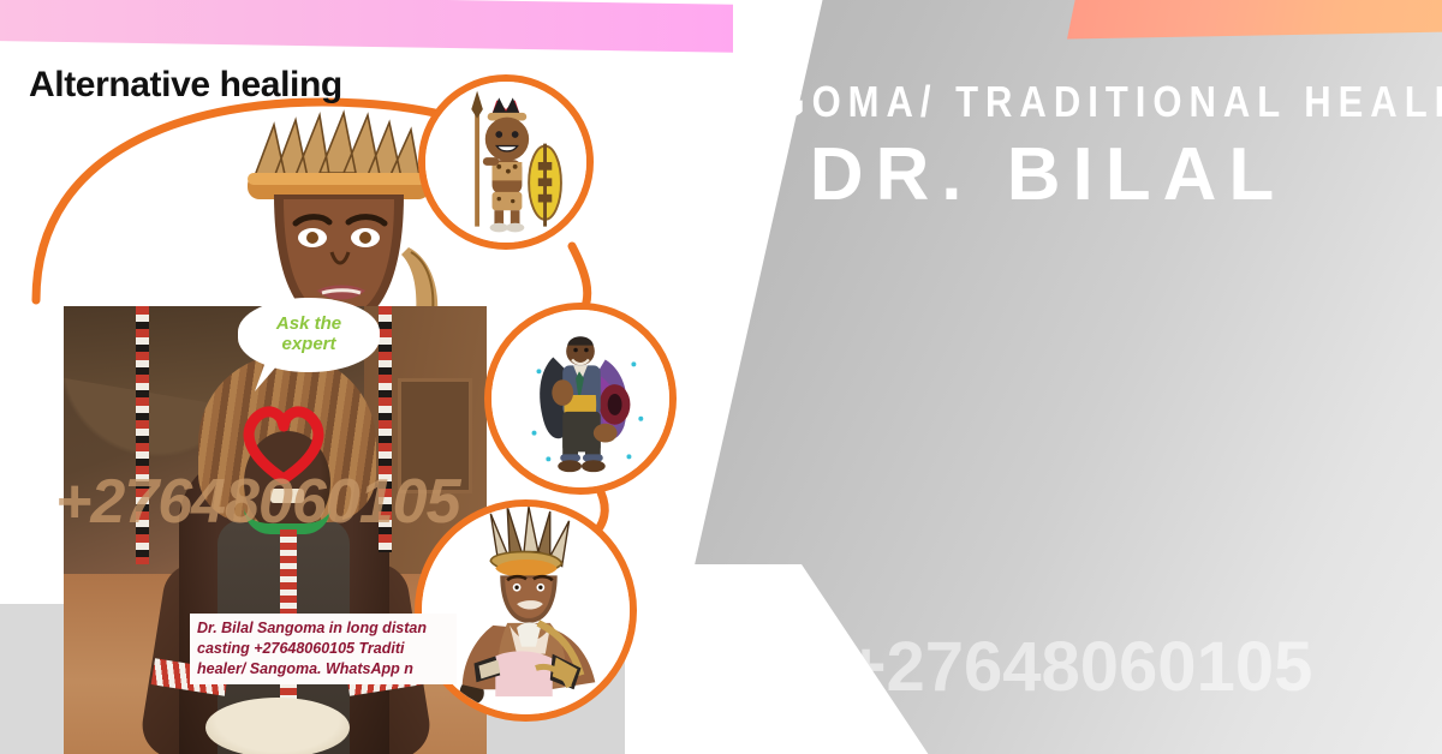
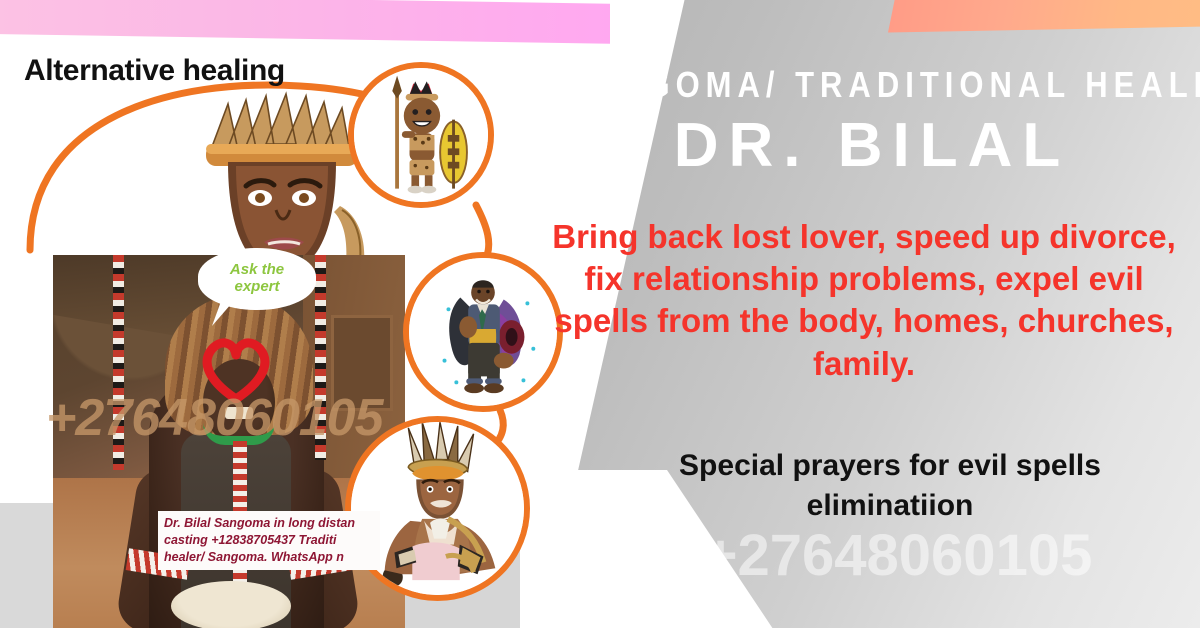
  Alternative healing
  Ask the
  expert
  +27648060105
  Dr. Bilal Sangoma in long distan
- casting +27648060105 Traditi
+ casting +12838705437 Traditi
  healer/ Sangoma. WhatsApp n
  SANGOMA/ TRADITIONAL HEAL
  DR. BILAL
+ Bring back lost lover, speed up divorce, fix relationship problems, expel evil spells from the body, homes, churches, family.
+ Special prayers for evil spells eliminatiion
  +27648060105
